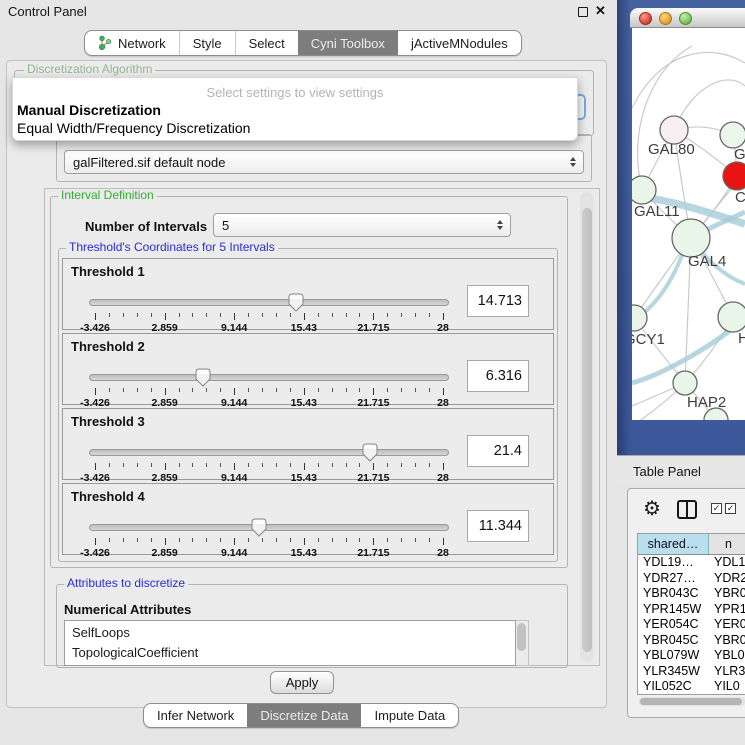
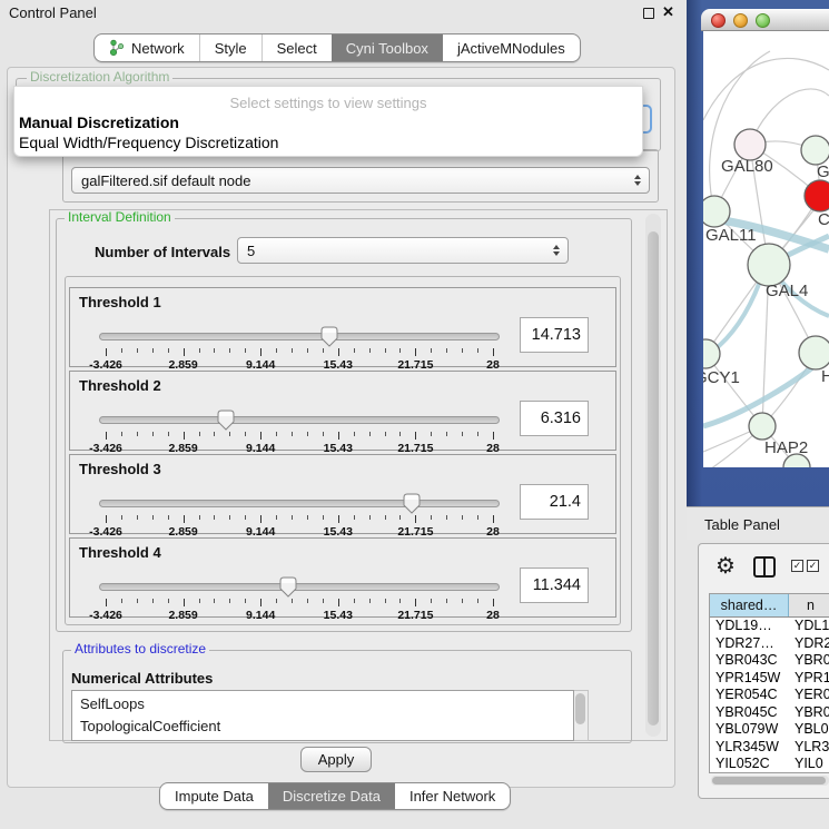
  Control Panel
  ✕
  Network
  Style
  Select
  Cyni Toolbox
  jActiveMNodules
  Discretization Algorithm
  Select settings to view settings
  Manual Discretization
  Equal Width/Frequency Discretization
  galFiltered.sif default node
  Interval Definition
  Number of Intervals
  5
- Threshold's Coordinates for 5 Intervals
  Threshold 1
  -3.426
  2.859
  9.144
  15.43
  21.715
  28
  14.713
  Threshold 2
  -3.426
  2.859
  9.144
  15.43
  21.715
  28
  6.316
  Threshold 3
  -3.426
  2.859
  9.144
  15.43
  21.715
  28
  21.4
  Threshold 4
  -3.426
  2.859
  9.144
  15.43
  21.715
  28
  11.344
  Attributes to discretize
  Numerical Attributes
  SelfLoops
  TopologicalCoefficient
  Apply
- Infer Network
+ Impute Data
  Discretize Data
- Impute Data
+ Infer Network
  GAL80
  C
  GAL11
  GAL4
  CY1
  H
  HAP2
  Table Panel
  ⚙
  ✓
  ✓
  shared…
  n
  YDL19…
  YDL1
  YDR27…
  YDR2
  YBR043C
  YBR0
  YPR145W
  YPR1
  YER054C
  YER0
  YBR045C
  YBR0
  YBL079W
  YBL0
  YLR345W
  YLR3
  YIL052C
  YIL0
